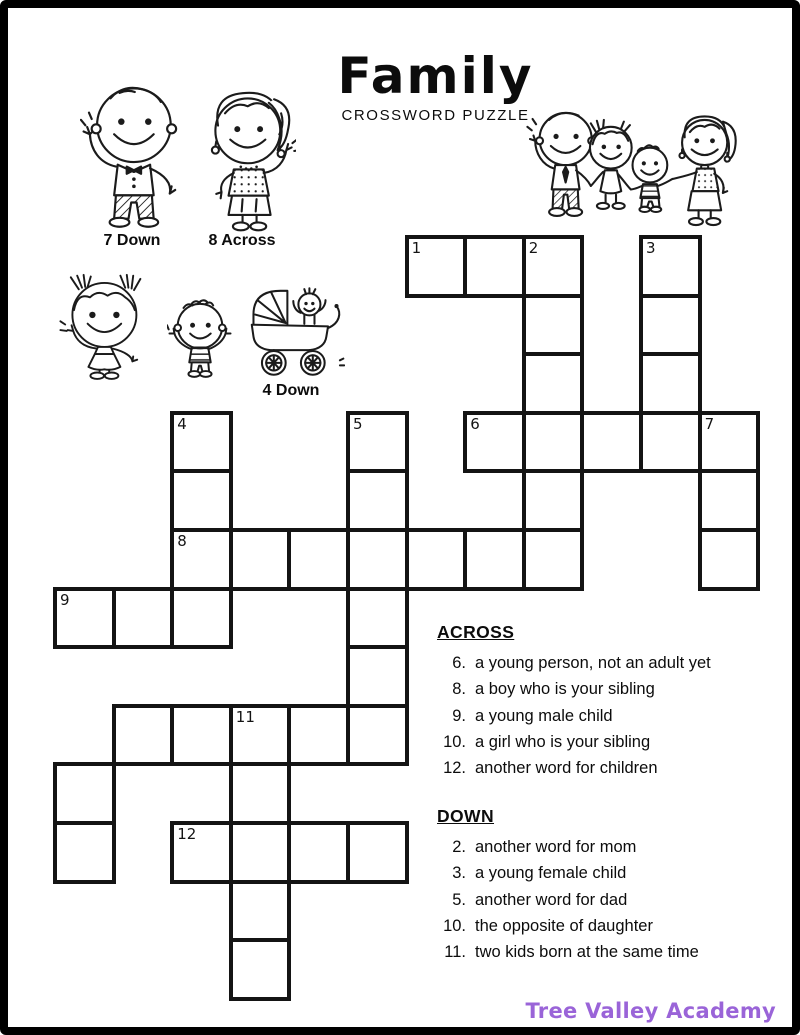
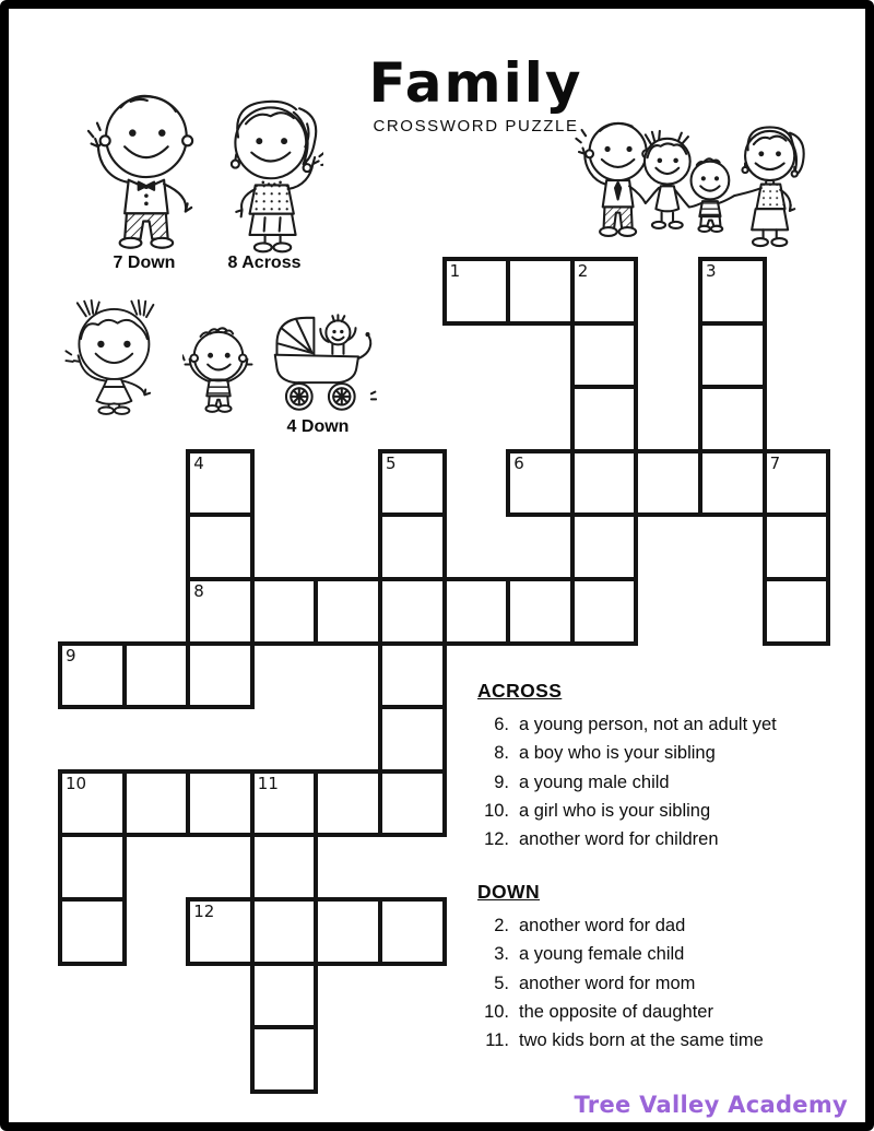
  Family
  CROSSWORD PUZZLE
  7 Down
  8 Across
  4 Down
  1
  2
  3
  4
  5
  6
  7
  8
  9
+ 10
  11
  12
  ACROSS
  6. a young person, not an adult yet
  8. a boy who is your sibling
  9. a young male child
  10. a girl who is your sibling
  12. another word for children
  DOWN
- 2. another word for mom
+ 2. another word for dad
  3. a young female child
- 5. another word for dad
+ 5. another word for mom
  10. the opposite of daughter
  11. two kids born at the same time
  Tree Valley Academy
